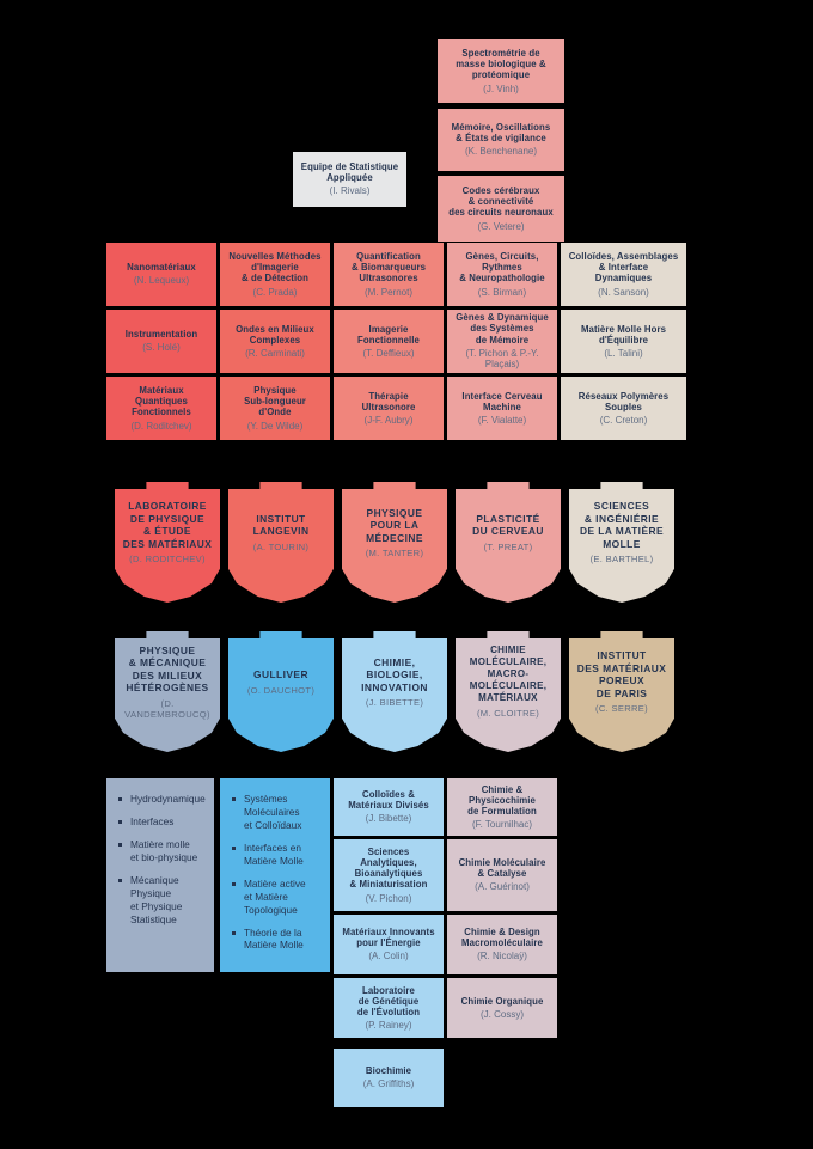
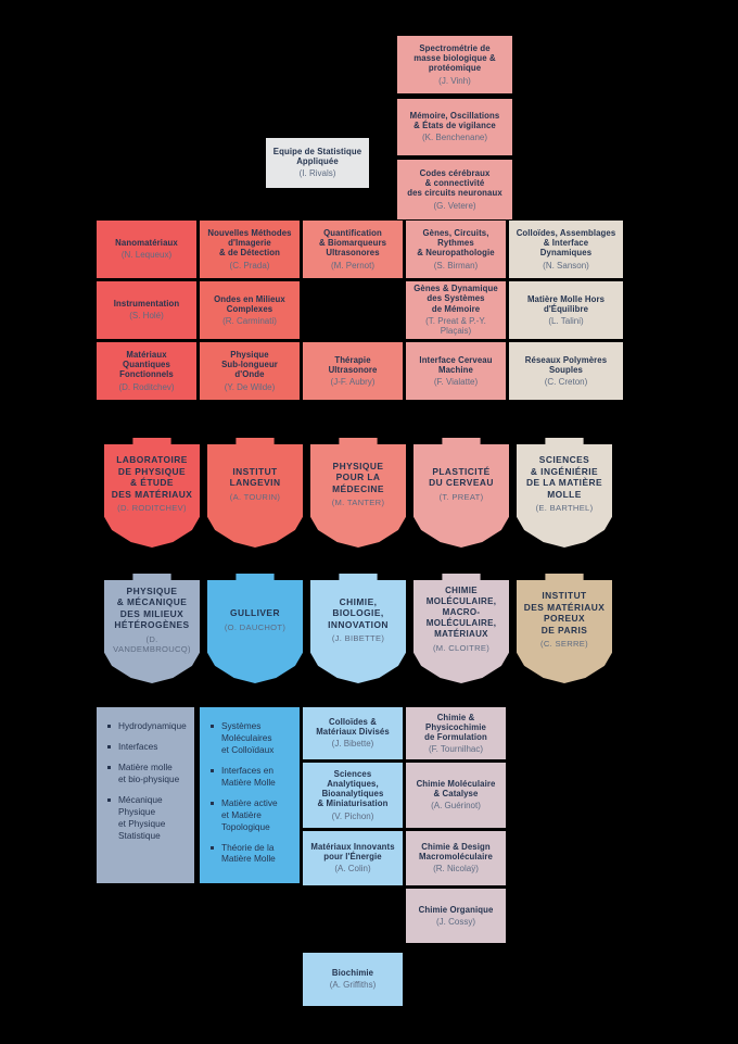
  Spectrométrie de
  masse biologique &
  protéomique
  (J. Vinh)
  Mémoire, Oscillations
  & États de vigilance
  (K. Benchenane)
  Codes cérébraux
  & connectivité
  des circuits neuronaux
  (G. Vetere)
  Equipe de Statistique
  Appliquée
  (I. Rivals)
  Nanomatériaux
  (N. Lequeux)
  Instrumentation
  (S. Holé)
  Matériaux Quantiques
  Fonctionnels
  (D. Roditchev)
  Nouvelles Méthodes
  d'Imagerie
  & de Détection
  (C. Prada)
  Ondes en Milieux
  Complexes
  (R. Carminati)
  Physique
  Sub-longueur
  d'Onde
  (Y. De Wilde)
  Quantification
  & Biomarqueurs
  Ultrasonores
  (M. Pernot)
- Imagerie
- Fonctionnelle
- (T. Deffieux)
  Thérapie
  Ultrasonore
  (J-F. Aubry)
  Gènes, Circuits,
  Rythmes
  & Neuropathologie
  (S. Birman)
  Gènes & Dynamique
  des Systèmes
  de Mémoire
- (T. Pichon & P.-Y. Plaçais)
+ (T. Preat & P.-Y. Plaçais)
  Interface Cerveau
  Machine
  (F. Vialatte)
  Colloïdes, Assemblages
  & Interface
  Dynamiques
  (N. Sanson)
  Matière Molle Hors
  d'Équilibre
  (L. Talini)
  Réseaux Polymères
  Souples
  (C. Creton)
  LABORATOIRE
  DE PHYSIQUE
  & ÉTUDE
  DES MATÉRIAUX
  (D. RODITCHEV)
  INSTITUT
  LANGEVIN
  (A. TOURIN)
  PHYSIQUE
  POUR LA
  MÉDECINE
  (M. TANTER)
  PLASTICITÉ
  DU CERVEAU
  (T. PREAT)
  SCIENCES
  & INGÉNIÉRIE
  DE LA MATIÈRE
  MOLLE
  (E. BARTHEL)
  PHYSIQUE
  & MÉCANIQUE
  DES MILIEUX
  HÉTÉROGÈNES
  (D. VANDEMBROUCQ)
  GULLIVER
  (O. DAUCHOT)
  CHIMIE,
  BIOLOGIE,
  INNOVATION
  (J. BIBETTE)
  CHIMIE
  MOLÉCULAIRE,
  MACRO-
  MOLÉCULAIRE,
  MATÉRIAUX
  (M. CLOITRE)
  INSTITUT
  DES MATÉRIAUX
  POREUX
  DE PARIS
  (C. SERRE)
  Hydrodynamique
  Interfaces
  Matière molle
  et bio-physique
  Mécanique
  Physique
  et Physique
  Statistique
  Systèmes
  Moléculaires
  et Colloïdaux
  Interfaces en
  Matière Molle
  Matière active
  et Matière
  Topologique
  Théorie de la
  Matière Molle
  Colloïdes &
  Matériaux Divisés
  (J. Bibette)
  Sciences
  Analytiques,
  Bioanalytiques
  & Miniaturisation
  (V. Pichon)
  Matériaux Innovants
  pour l'Énergie
  (A. Colin)
- Laboratoire
- de Génétique
- de l'Évolution
- (P. Rainey)
  Biochimie
  (A. Griffiths)
  Chimie &
  Physicochimie
  de Formulation
  (F. Tournilhac)
  Chimie Moléculaire
  & Catalyse
  (A. Guérinot)
  Chimie & Design
  Macromoléculaire
  (R. Nicolaÿ)
  Chimie Organique
  (J. Cossy)
